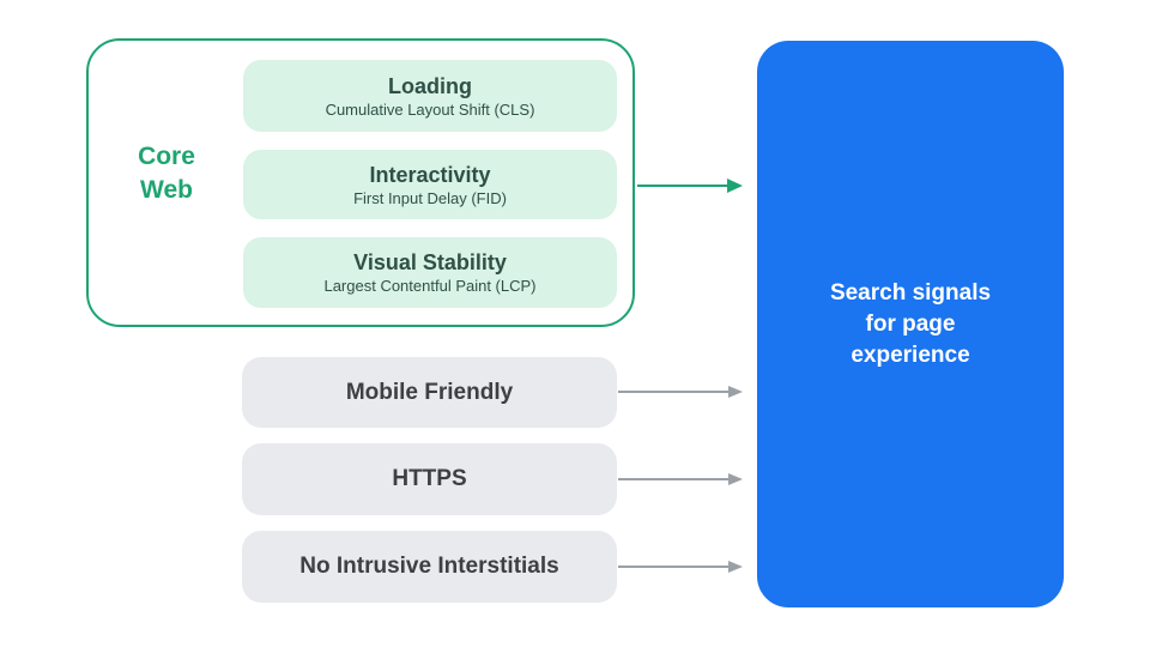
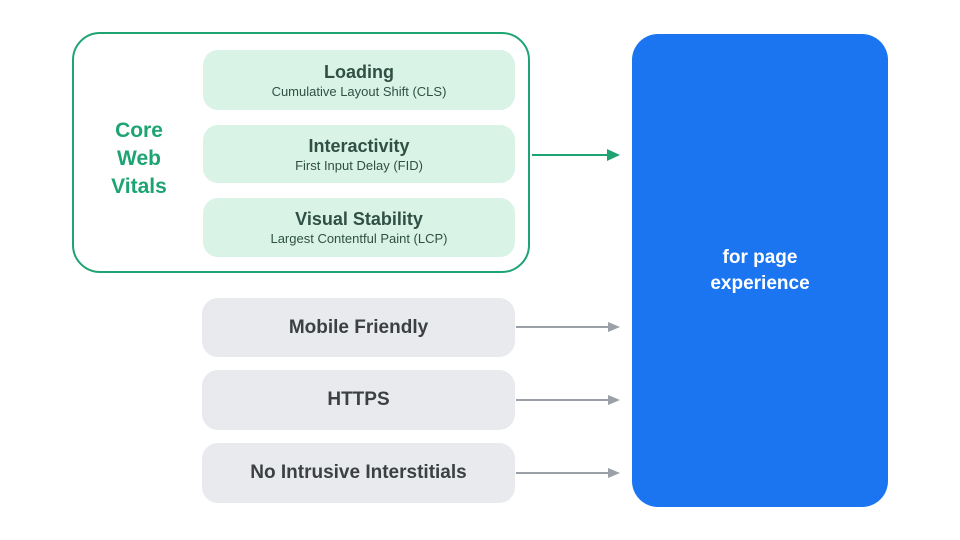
  Core
  Web
+ Vitals
  Loading
  Cumulative Layout Shift (CLS)
  Interactivity
  First Input Delay (FID)
  Visual Stability
  Largest Contentful Paint (LCP)
  Mobile Friendly
  HTTPS
  No Intrusive Interstitials
- Search signals
  for page
  experience
